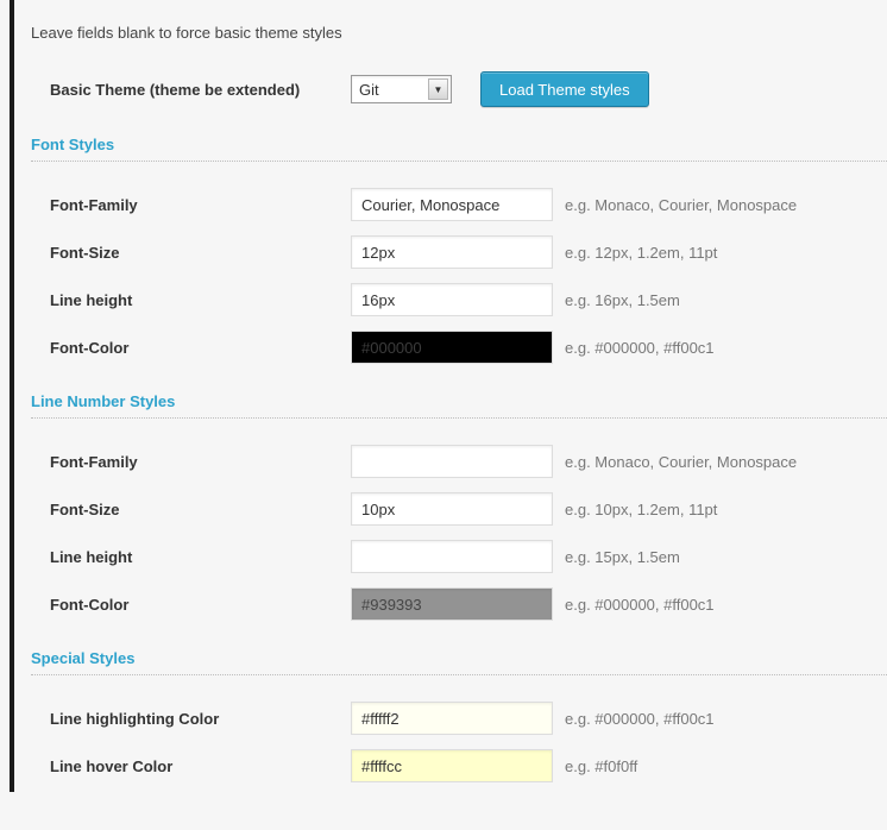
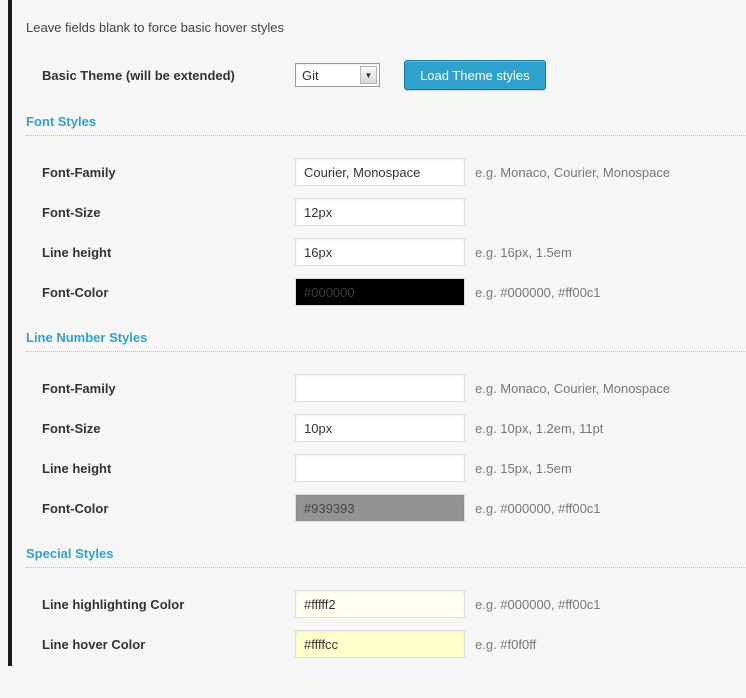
- Leave fields blank to force basic theme styles
+ Leave fields blank to force basic hover styles
- Basic Theme (theme be extended)
+ Basic Theme (will be extended)
  Git
  ▼
  Load Theme styles
  Font Styles
  Font-Family
  Courier, Monospace
  e.g. Monaco, Courier, Monospace
  Font-Size
  12px
- e.g. 12px, 1.2em, 11pt
  Line height
  16px
  e.g. 16px, 1.5em
  Font-Color
  #000000
  e.g. #000000, #ff00c1
  Line Number Styles
  Font-Family
  e.g. Monaco, Courier, Monospace
  Font-Size
  10px
  e.g. 10px, 1.2em, 11pt
  Line height
  e.g. 15px, 1.5em
  Font-Color
  #939393
  e.g. #000000, #ff00c1
  Special Styles
  Line highlighting Color
  #fffff2
  e.g. #000000, #ff00c1
  Line hover Color
  #ffffcc
  e.g. #f0f0ff
